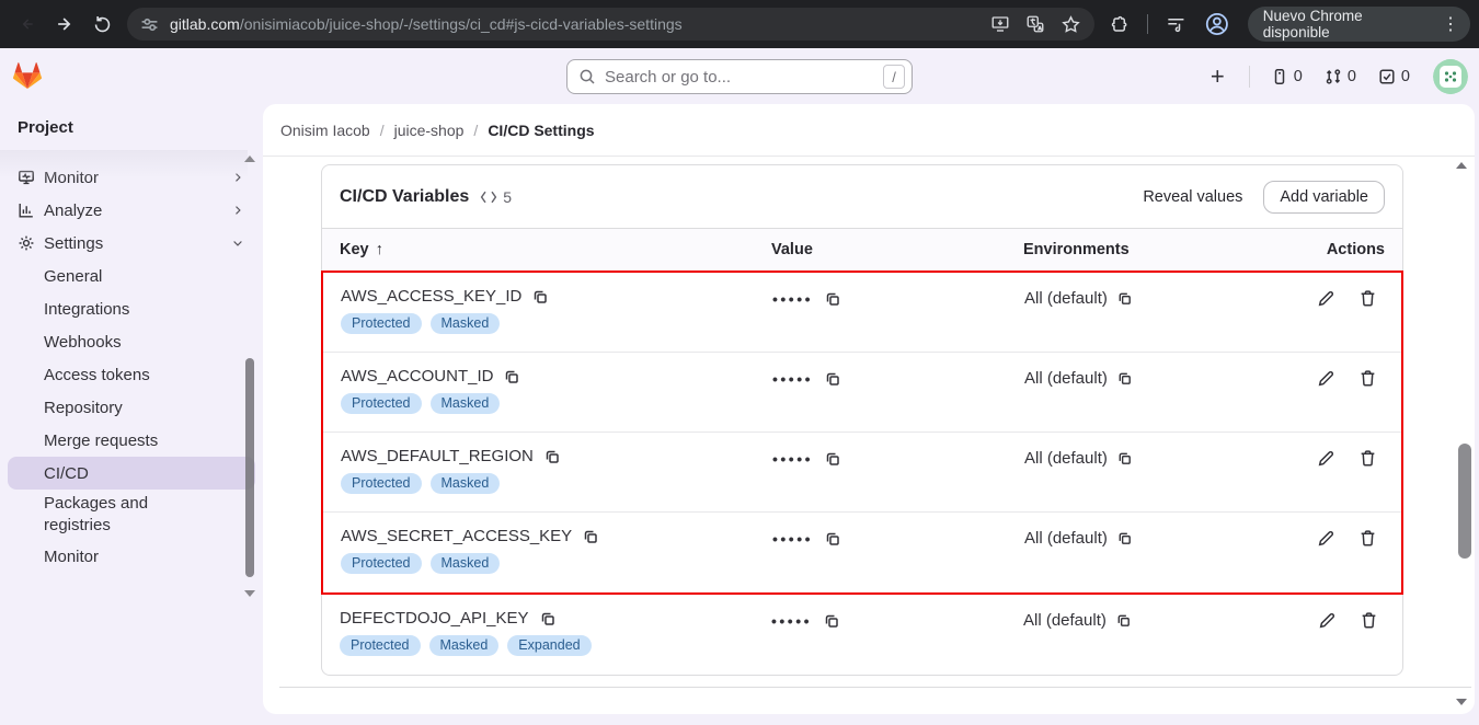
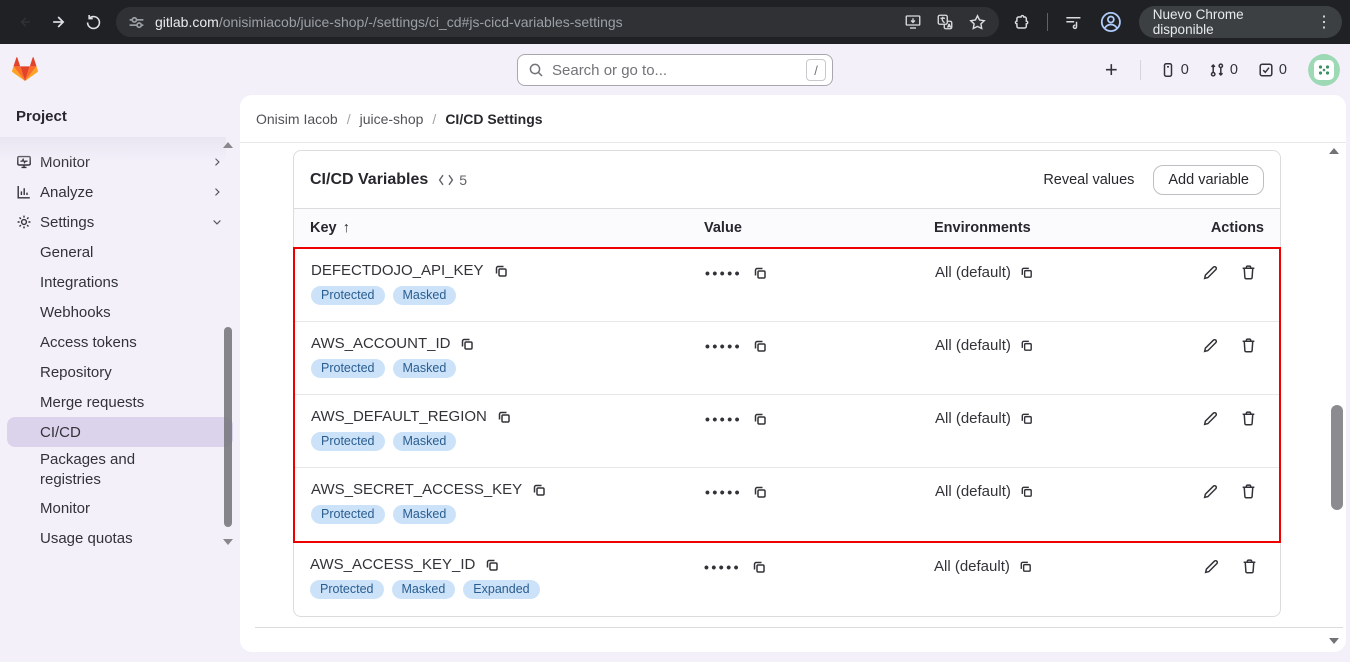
  gitlab.com/onisimiacob/juice-shop/-/settings/ci_cd#js-cicd-variables-settings
  Nuevo Chrome disponible
  ⋮
  Search or go to...
  /
  +
  0
  0
  0
  Project
  Analyze
  Settings
  General
  Integrations
  Webhooks
  Access tokens
  Repository
  Merge requests
  CI/CD
  Packages and registries
  Monitor
+ Usage quotas
  Onisim Iacob
  /
  juice-shop
  /
  CI/CD Settings
  CI/CD Variables
  5
  Reveal values
  Add variable
  Key ↑
  Value
  Environments
  Actions
- AWS_ACCESS_KEY_ID
+ DEFECTDOJO_API_KEY
  Protected
  Masked
  •••••
  All (default)
  AWS_ACCOUNT_ID
  Protected
  Masked
  •••••
  All (default)
  AWS_DEFAULT_REGION
  Protected
  Masked
  •••••
  All (default)
  AWS_SECRET_ACCESS_KEY
  Protected
  Masked
  •••••
  All (default)
- DEFECTDOJO_API_KEY
+ AWS_ACCESS_KEY_ID
  Protected
  Masked
  Expanded
  •••••
  All (default)
